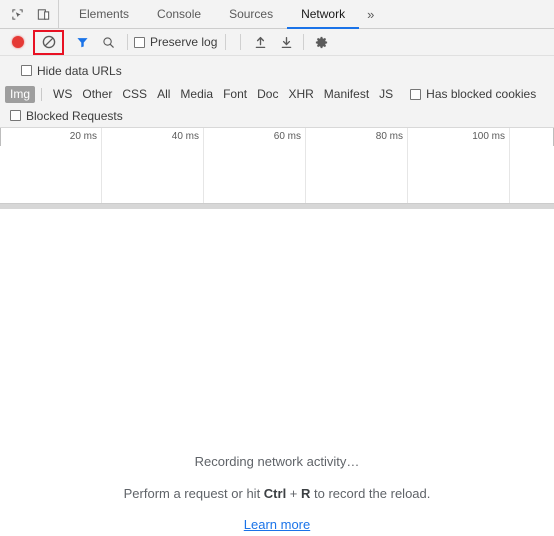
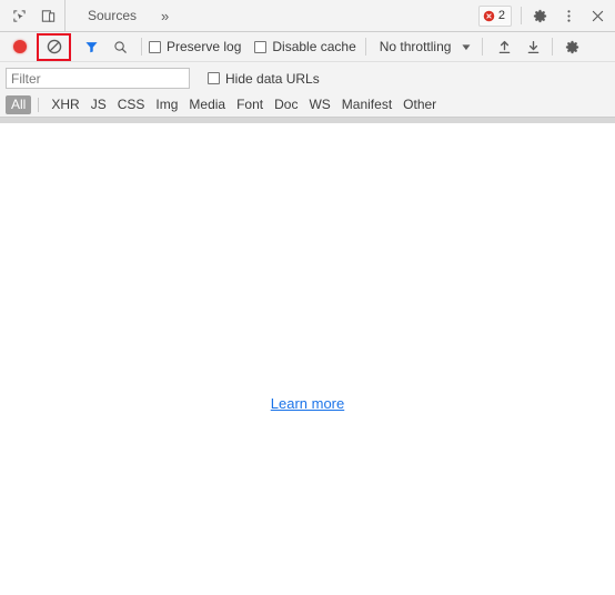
- Elements
- Console
  Sources
- Network
  »
+ 2
  Preserve log
+ Disable cache
+ No throttling
+ ▼
+ Filter
  Hide data URLs
- Img
+ All
- WS
+ XHR
- Other
+ JS
  CSS
- All
+ Img
  Media
  Font
  Doc
- XHR
+ WS
  Manifest
- JS
+ Other
- Has blocked cookies
- Blocked Requests
- 20 ms
- 40 ms
- 60 ms
- 80 ms
- 100 ms
- Recording network activity…
- Perform a request or hit Ctrl + R to record the reload.
  Learn more
